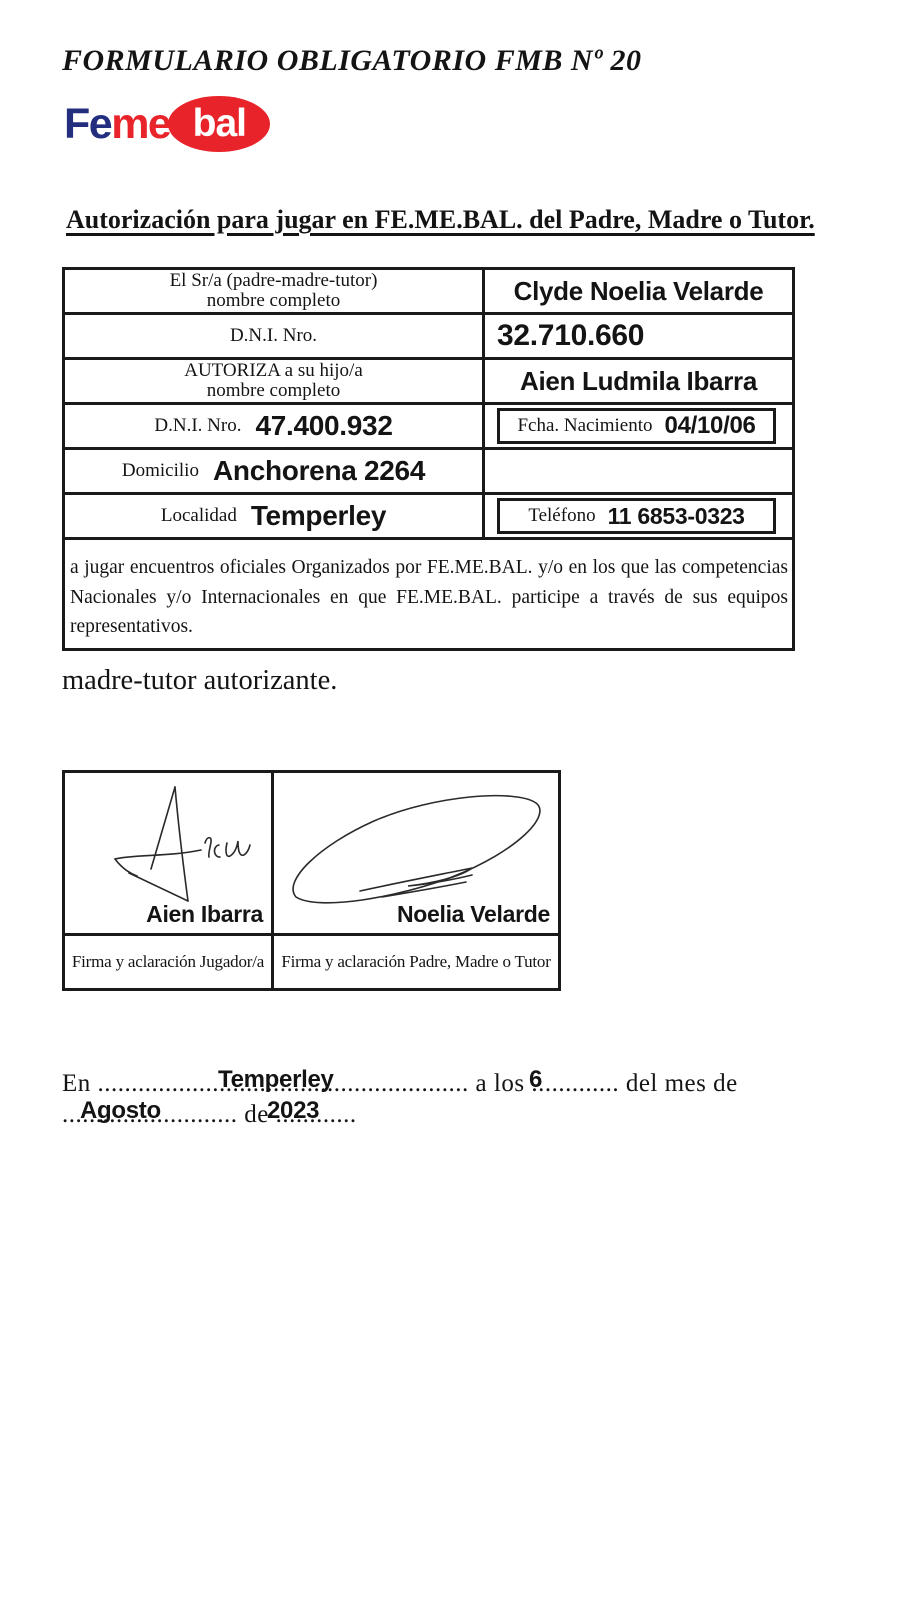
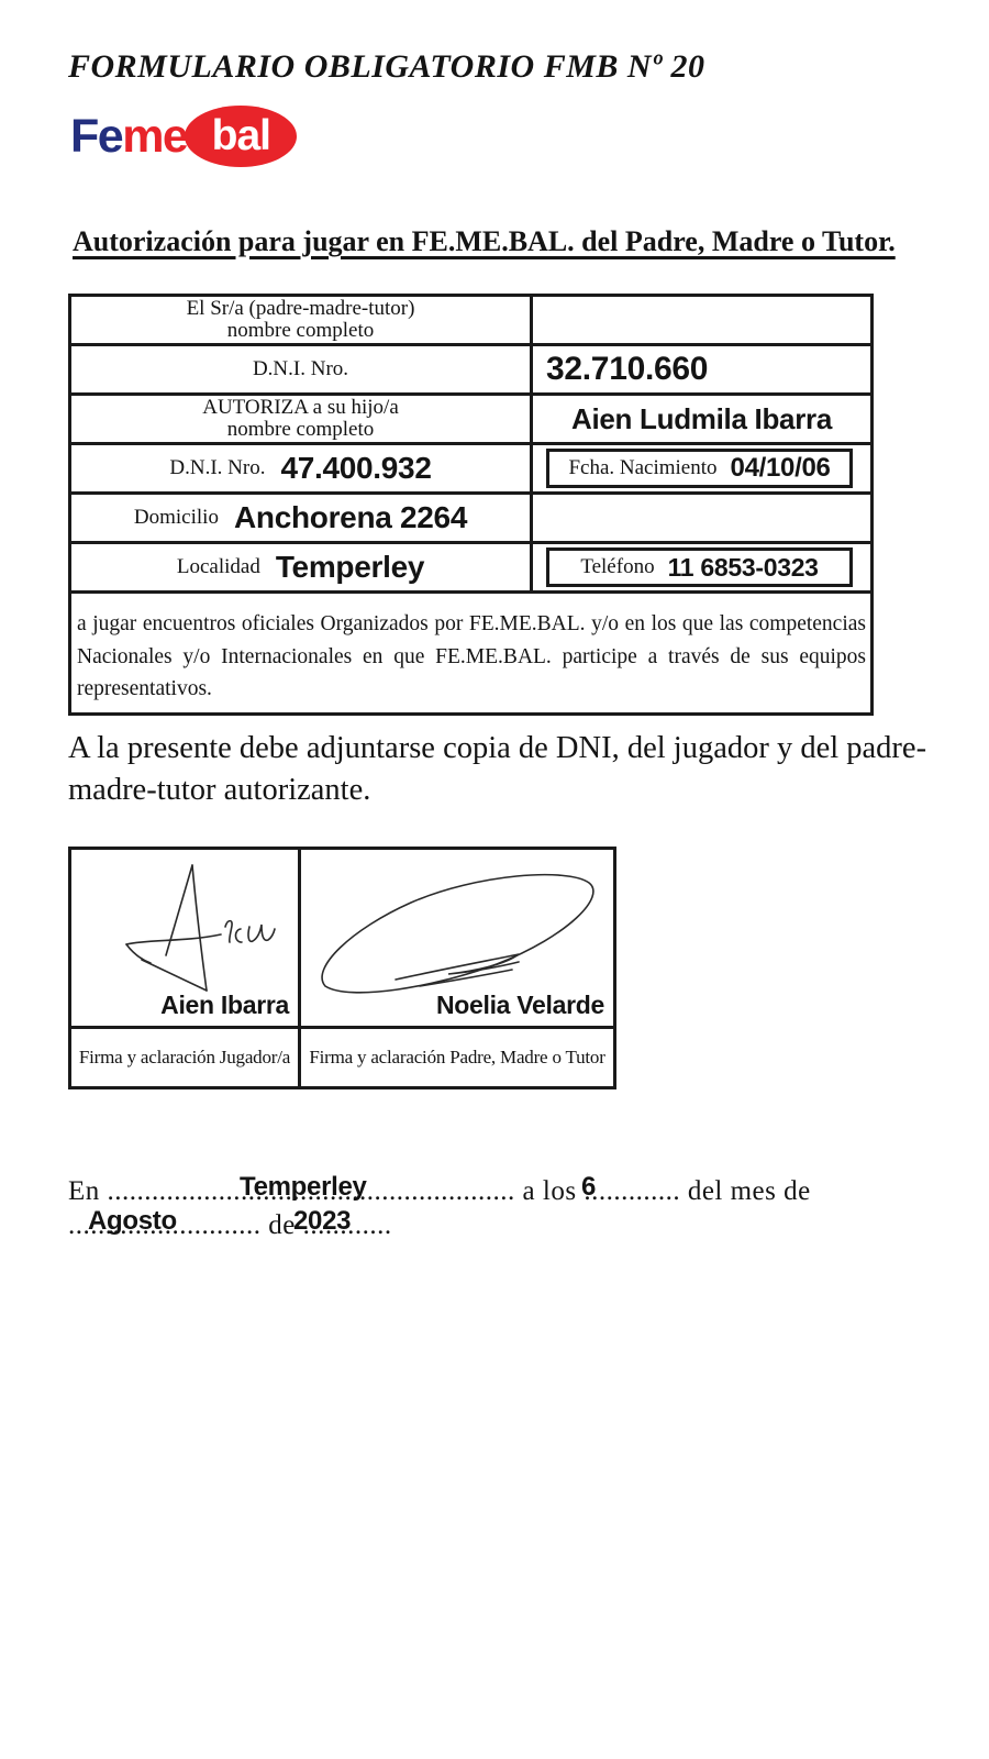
  FORMULARIO OBLIGATORIO FMB Nº 20
  Fe
  me
  bal
  Autorización para jugar en FE.ME.BAL. del Padre, Madre o Tutor.
  El Sr/a (padre-madre-tutor)
  nombre completo
- Clyde Noelia Velarde
  D.N.I. Nro.
  32.710.660
  AUTORIZA a su hijo/a
  nombre completo
  Aien Ludmila Ibarra
  D.N.I. Nro.
  47.400.932
  Fcha. Nacimiento
  04/10/06
  Domicilio
  Anchorena 2264
  Localidad
  Temperley
  Teléfono
  11 6853-0323
  a jugar encuentros oficiales Organizados por FE.ME.BAL. y/o en los que las competencias Nacionales y/o Internacionales en que FE.ME.BAL. participe a través de sus equipos representativos.
+ A la presente debe adjuntarse copia de DNI, del jugador y del padre-
  madre-tutor autorizante.
  Aien Ibarra
  Noelia Velarde
  Firma y aclaración Jugador/a
  Firma y aclaración Padre, Madre o Tutor
  En ....................................................... a los ............. del mes de
  Temperley
  6
  .......................... de ............
  Agosto
  2023
